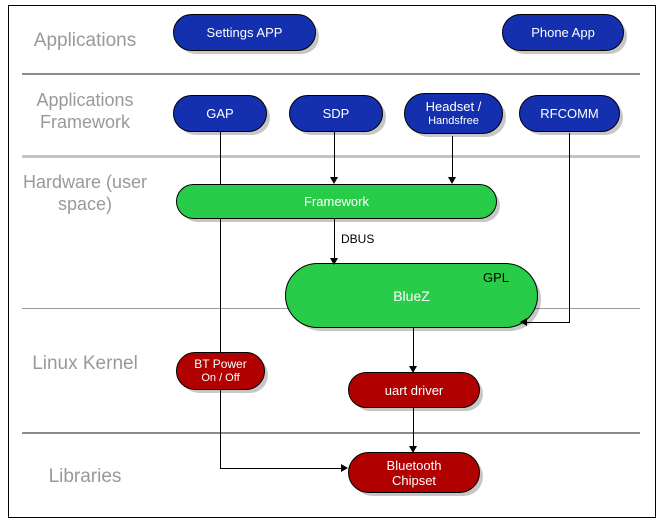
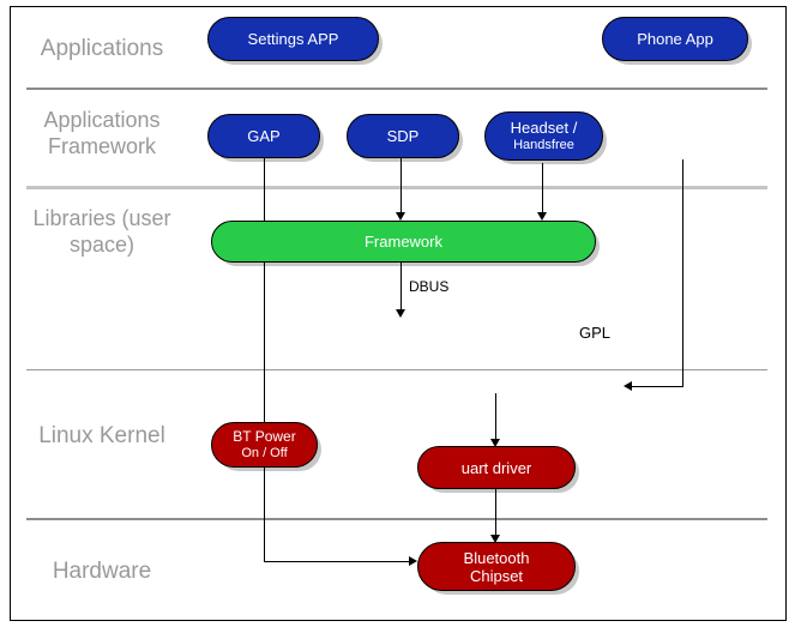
  Applications
  Applications Framework
- Hardware (user space)
+ Libraries (user space)
  Linux Kernel
- Libraries
+ Hardware
  DBUS
  Settings APP
  Phone App
  GAP
  SDP
  Headset /
  Handsfree
- RFCOMM
  Framework
- BlueZ
  GPL
  BT Power
  On / Off
  uart driver
  Bluetooth
  Chipset
